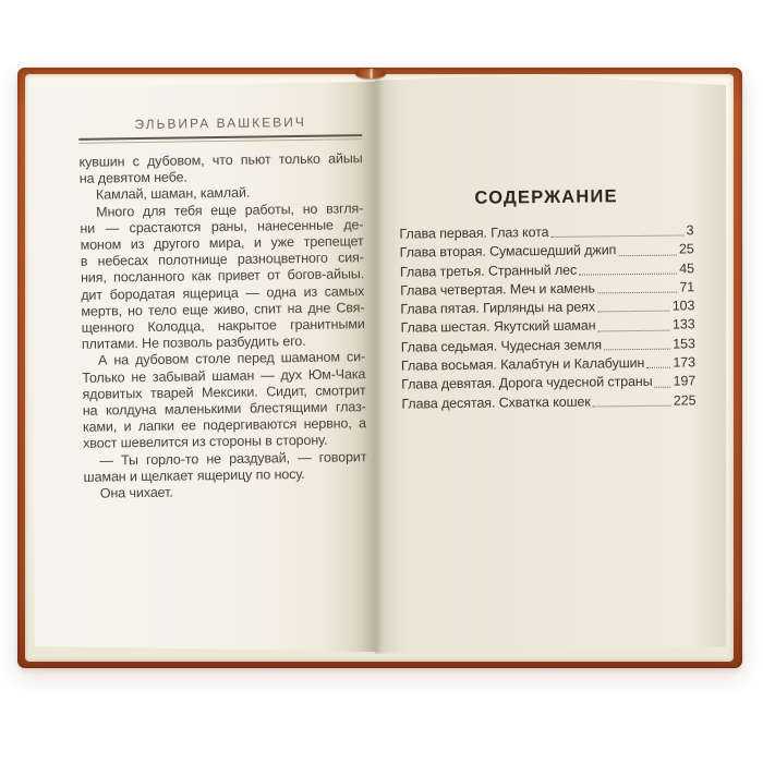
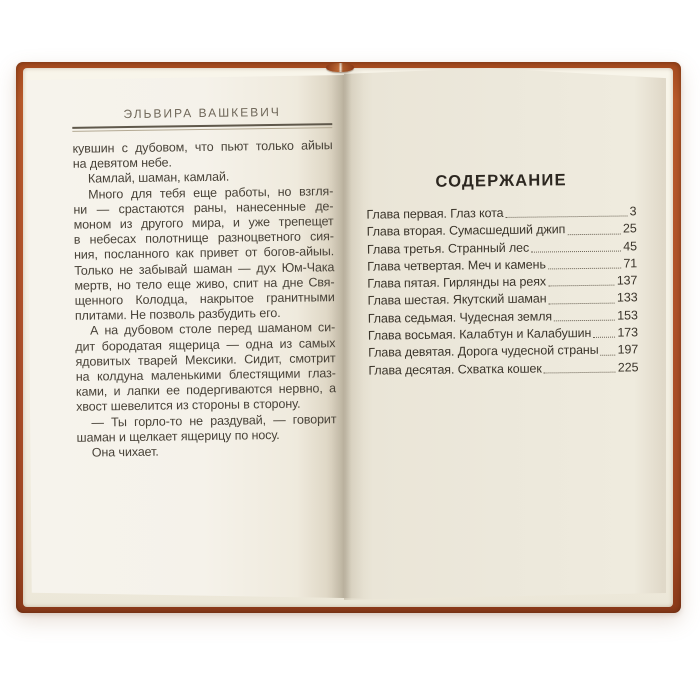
  ЭЛЬВИРА ВАШКЕВИЧ
  кувшин с дубовом, что пьют только айыы
  на девятом небе.
  Камлай, шаман, камлай.
  Много для тебя еще работы, но взгля-
  ни — срастаются раны, нанесенные де-
  моном из другого мира, и уже трепещет
  в небесах полотнище разноцветного сия-
  ния, посланного как привет от богов-айыы.
- дит бородатая ящерица — одна из самых
+ Только не забывай шаман — дух Юм-Чака
  мертв, но тело еще живо, спит на дне Свя-
  щенного Колодца, накрытое гранитными
  плитами. Не позволь разбудить его.
  А на дубовом столе перед шаманом си-
- Только не забывай шаман — дух Юм-Чака
+ дит бородатая ящерица — одна из самых
  ядовитых тварей Мексики. Сидит, смотрит
  на колдуна маленькими блестящими глаз-
  ками, и лапки ее подергиваются нервно, а
  хвост шевелится из стороны в сторону.
  — Ты горло-то не раздувай, — говорит
  шаман и щелкает ящерицу по носу.
  Она чихает.
  СОДЕРЖАНИЕ
  Глава первая. Глаз кота
  3
  Глава вторая. Сумасшедший джип
  25
  Глава третья. Странный лес
  45
  Глава четвертая. Меч и камень
  71
  Глава пятая. Гирлянды на реях
- 103
+ 137
  Глава шестая. Якутский шаман
  133
  Глава седьмая. Чудесная земля
  153
  Глава восьмая. Калабтун и Калабушин
  173
  Глава девятая. Дорога чудесной страны
  197
  Глава десятая. Схватка кошек
  225
